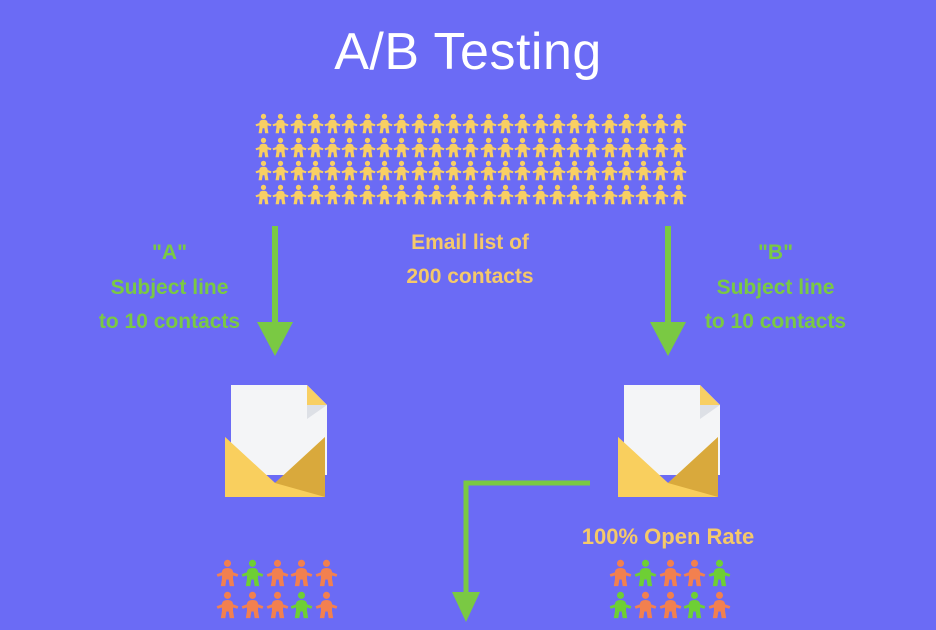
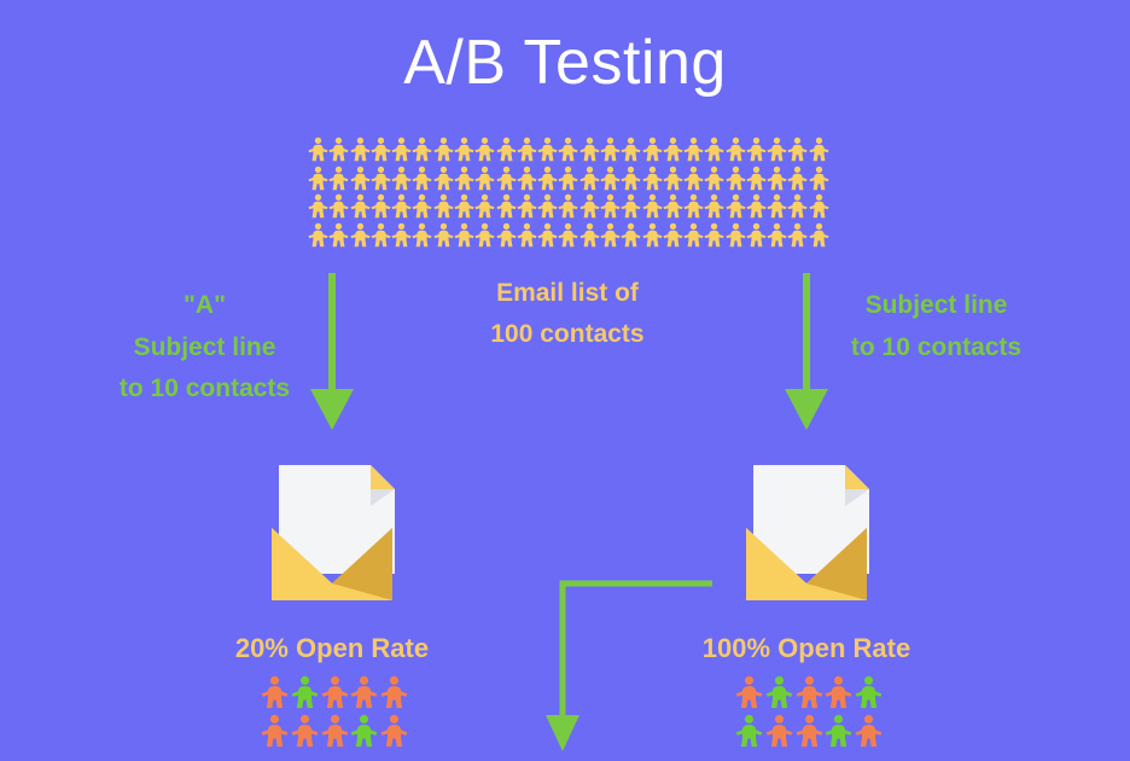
  A/B Testing
  "A"
  Subject line
  to 10 contacts
  Email list of
- 200 contacts
+ 100 contacts
- "B"
  Subject line
  to 10 contacts
+ 20% Open Rate
  100% Open Rate
